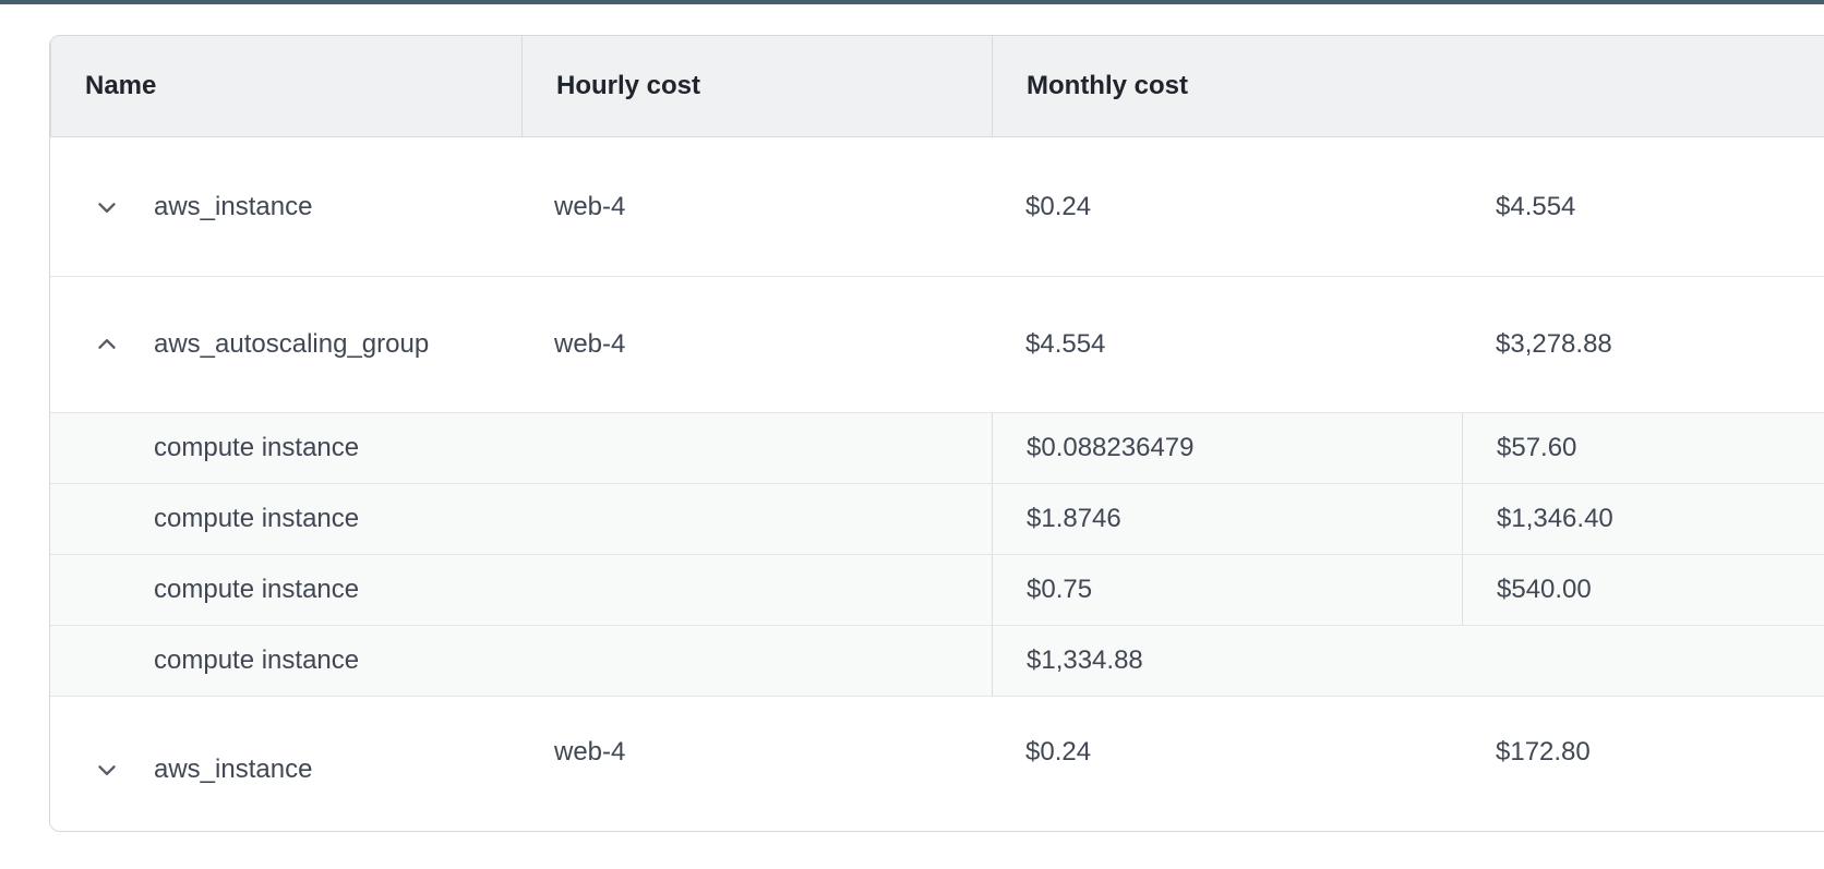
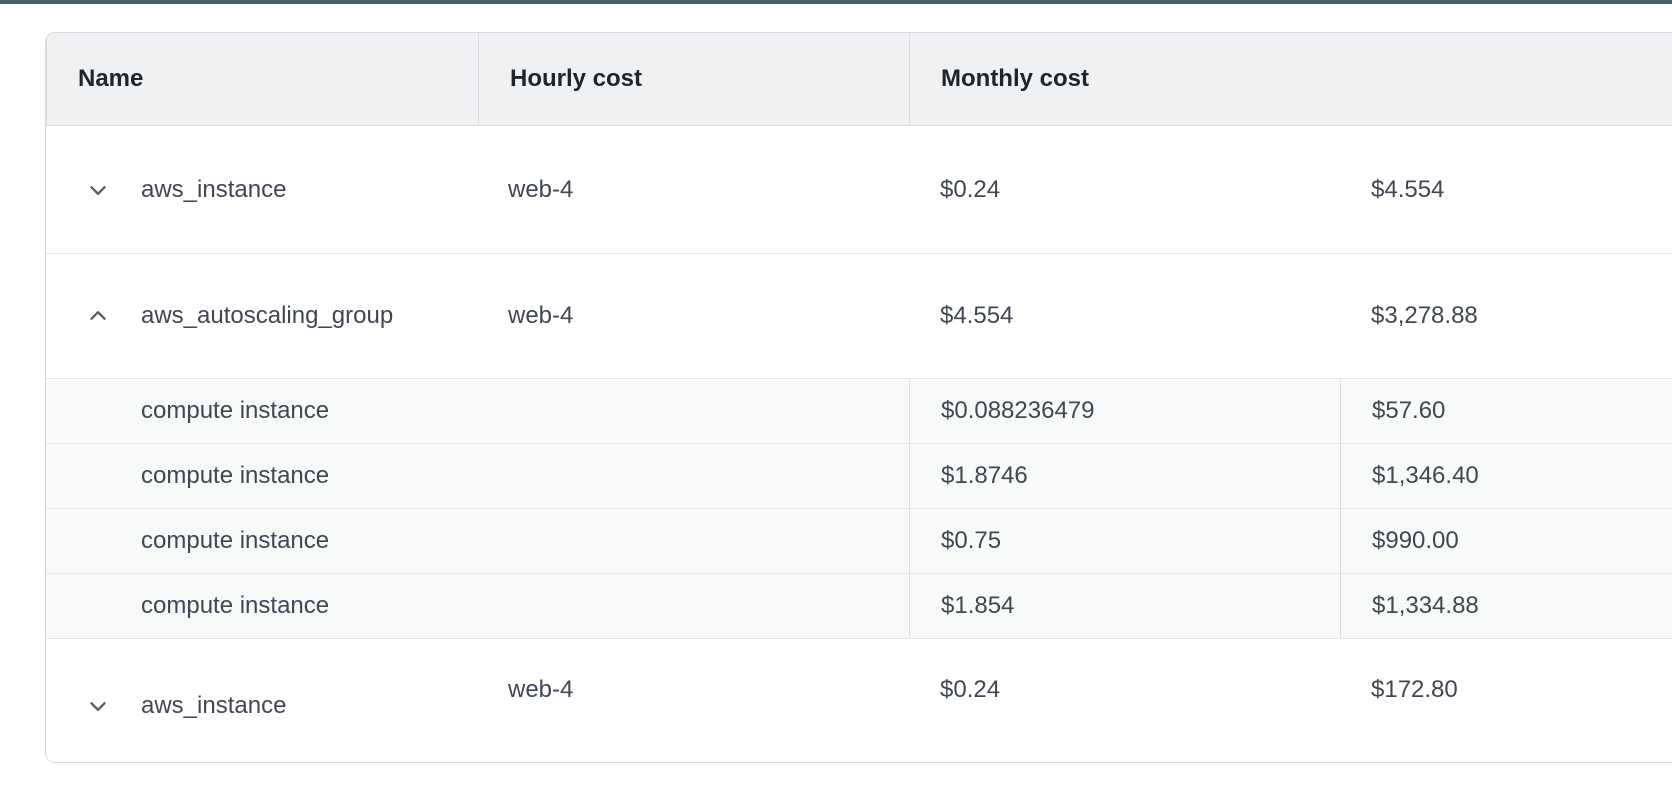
  Name
  Hourly cost
  Monthly cost
  aws_instance
  web-4
  $0.24
  $4.554
  aws_autoscaling_group
  web-4
  $4.554
  $3,278.88
  compute instance
  $0.088236479
  $57.60
  compute instance
  $1.8746
  $1,346.40
  compute instance
  $0.75
- $540.00
+ $990.00
  compute instance
+ $1.854
  $1,334.88
  aws_instance
  web-4
  $0.24
  $172.80
